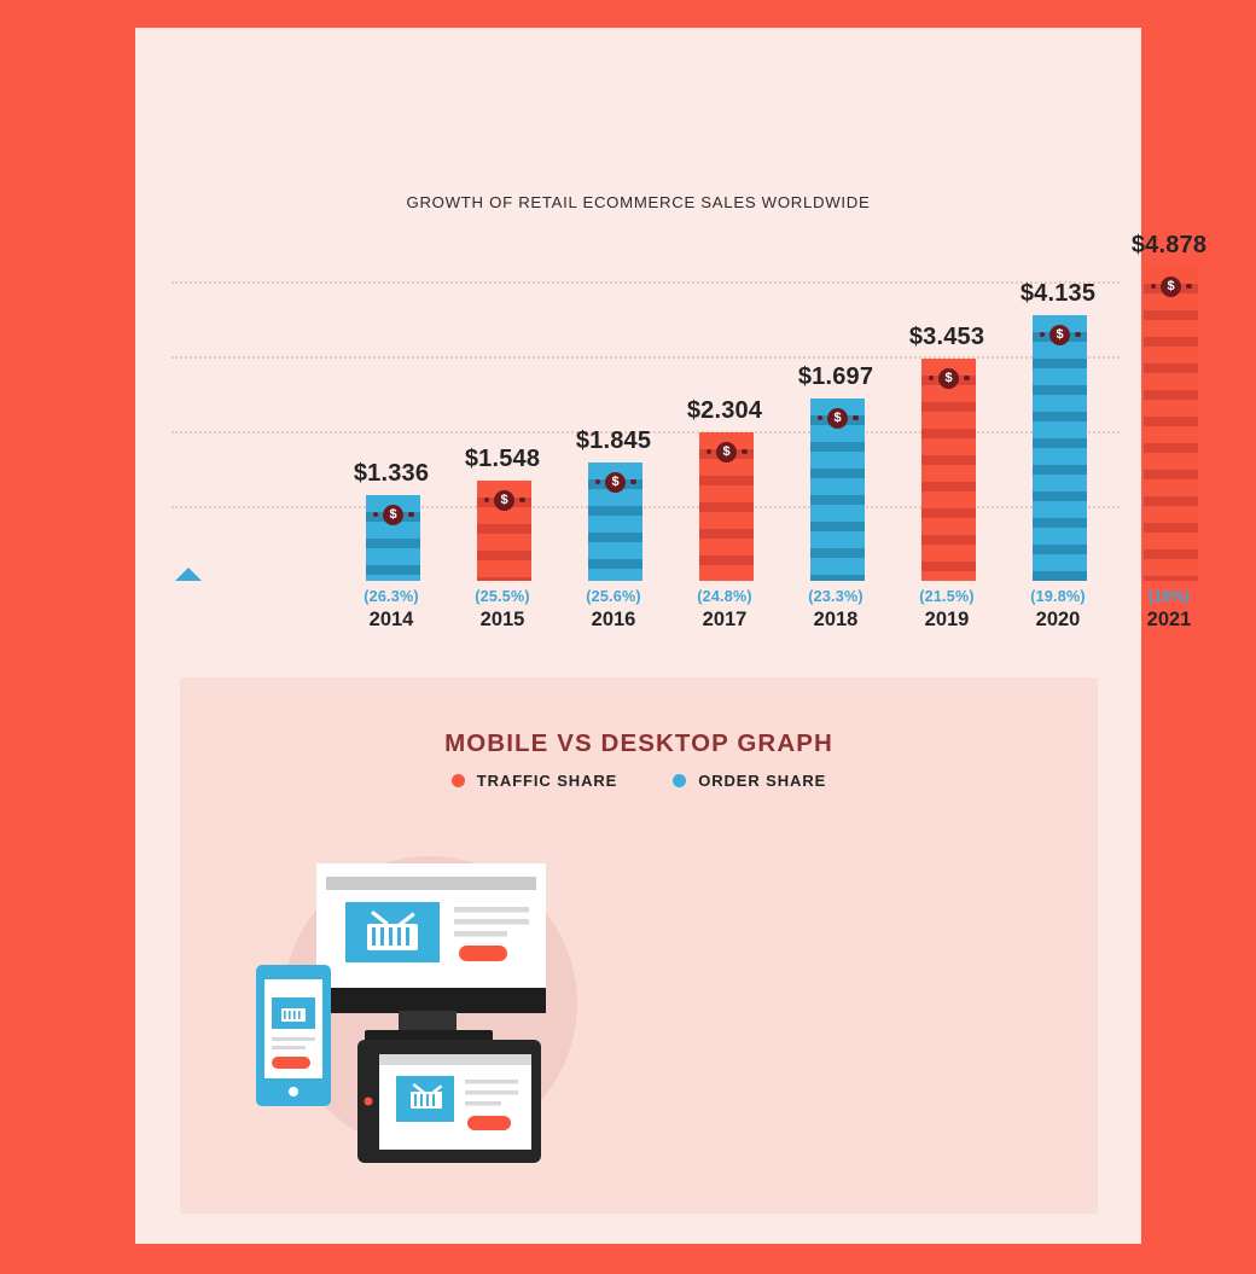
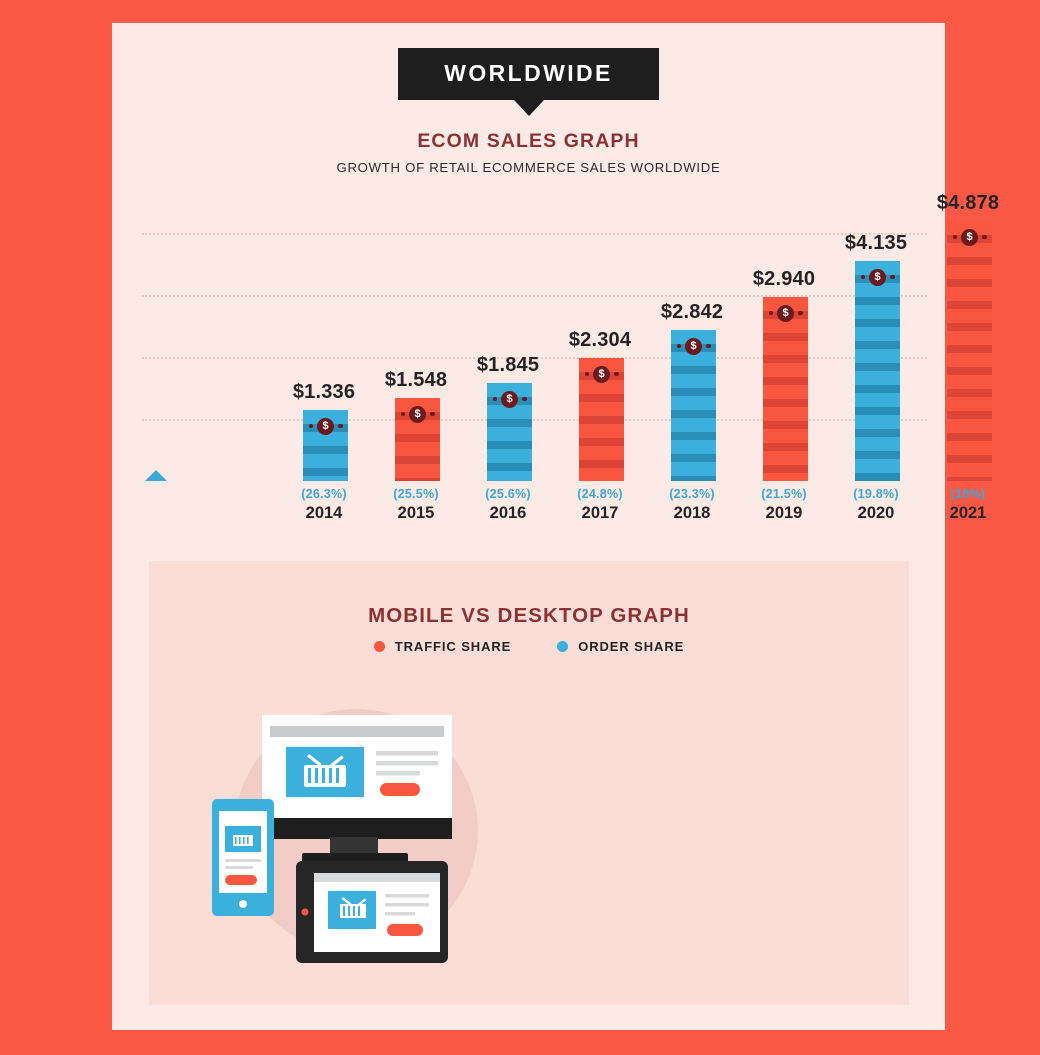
+ WORLDWIDE
+ ECOM SALES GRAPH
  GROWTH OF RETAIL ECOMMERCE SALES WORLDWIDE
  $1.336
  $
  (26.3%)
  2014
  $1.548
  $
  (25.5%)
  2015
  $1.845
  $
  (25.6%)
  2016
  $2.304
  $
  (24.8%)
  2017
- $1.697
+ $2.842
  $
  (23.3%)
  2018
- $3.453
+ $2.940
  $
  (21.5%)
  2019
  $4.135
  $
  (19.8%)
  2020
  $4.878
  $
  (18%)
  2021
  MOBILE VS DESKTOP GRAPH
  TRAFFIC SHARE
  ORDER SHARE
